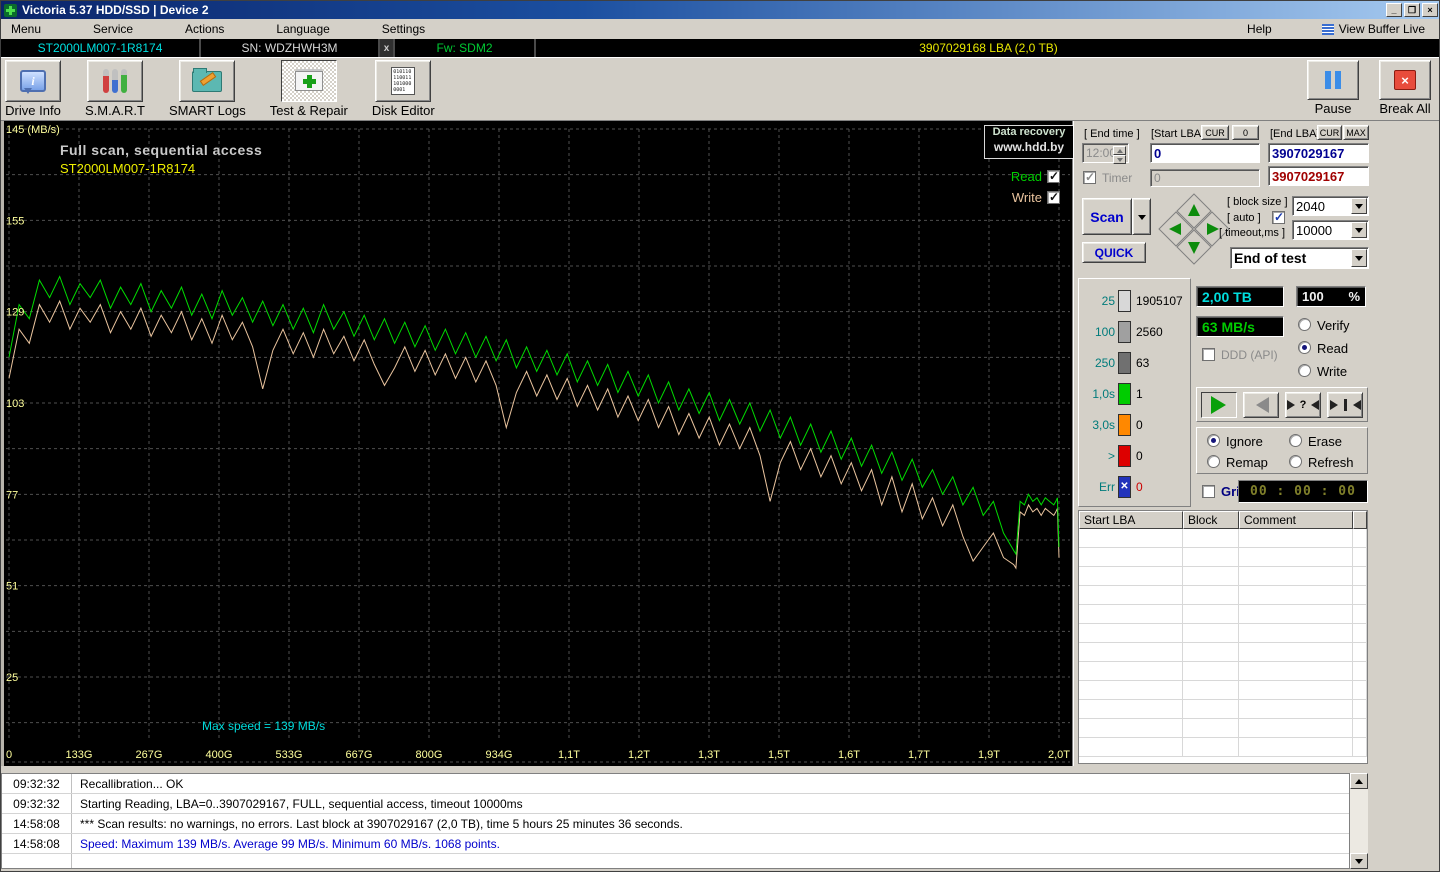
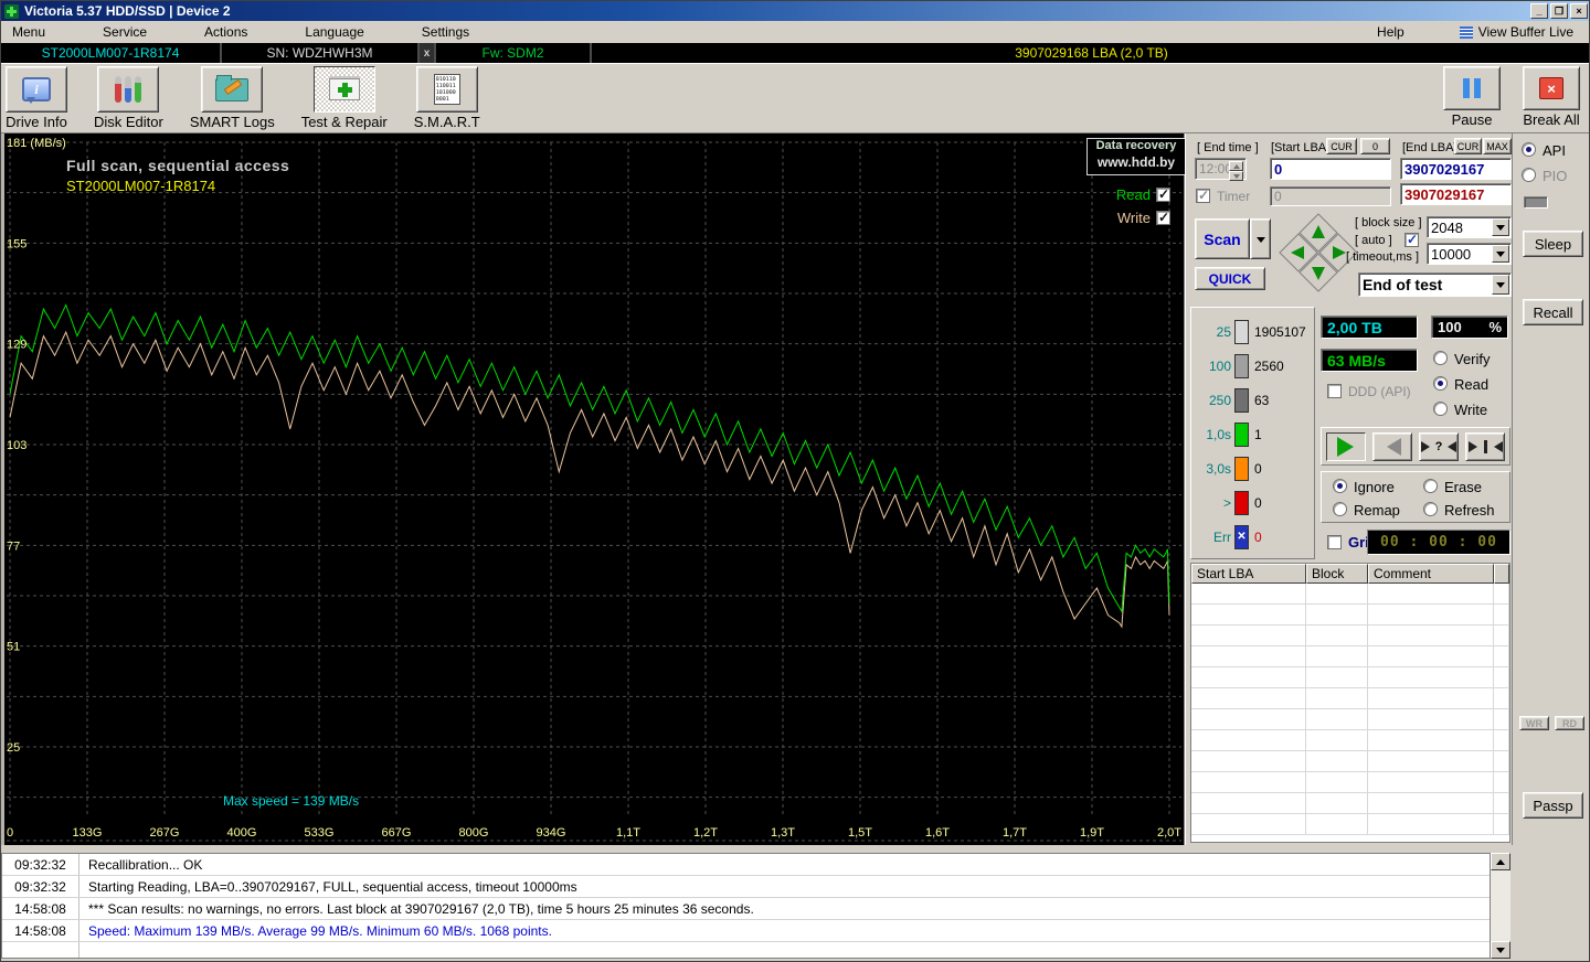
  Victoria 5.37 HDD/SSD | Device 2
  _
  ❐
  ×
  Menu
  Service
  Actions
  Language
  Settings
  Help
  View Buffer Live
  ST2000LM007-1R8174
  SN: WDZHWH3M
  x
  Fw: SDM2
  3907029168 LBA (2,0 TB)
  i
  Drive Info
- S.M.A.R.T
+ Disk Editor
  SMART Logs
  Test & Repair
- Disk Editor
+ S.M.A.R.T
  Pause
  ×
  Break All
- 145 (MB/s)
+ 181 (MB/s)
  155
  129
  103
  77
  51
  25
  0
  133G
  267G
  400G
  533G
  667G
  800G
  934G
  1,1T
  1,2T
  1,3T
  1,5T
  1,6T
  1,7T
  1,9T
  2,0T
  Full scan, sequential access
  ST2000LM007-1R8174
  Data recovery
  www.hdd.by
  Read
  Write
  Max speed = 139 MB/s
  [ End time ]
  [Start LBA
  CUR
  0
  [End LBA
  CUR
  MAX
  12:0
  0
  3907029167
  Timer
  0
  3907029167
  Scan
  QUICK
  [ block size ]
  [ auto ]
- 2040
+ 2048
  [ timeout,ms ]
  10000
  End of test
  25
  1905107
  100
  2560
  250
  63
  1,0s
  1
  3,0s
  0
  >
  0
  Err
  ✕
  0
  2,00 TB
  100
  %
  63 MB/s
  DDD (API)
  Verify
  Read
  Write
  ?
  Ignore
  Erase
  Remap
  Refresh
  00 : 00 : 00
  Start LBA
  Block
  Comment
+ API
+ PIO
+ Sleep
+ Recall
+ WR
+ RD
+ Passp
  09:32:32
  Recallibration... OK
  09:32:32
  Starting Reading, LBA=0..3907029167, FULL, sequential access, timeout 10000ms
  14:58:08
  *** Scan results: no warnings, no errors. Last block at 3907029167 (2,0 TB), time 5 hours 25 minutes 36 seconds.
  14:58:08
  Speed: Maximum 139 MB/s. Average 99 MB/s. Minimum 60 MB/s. 1068 points.
